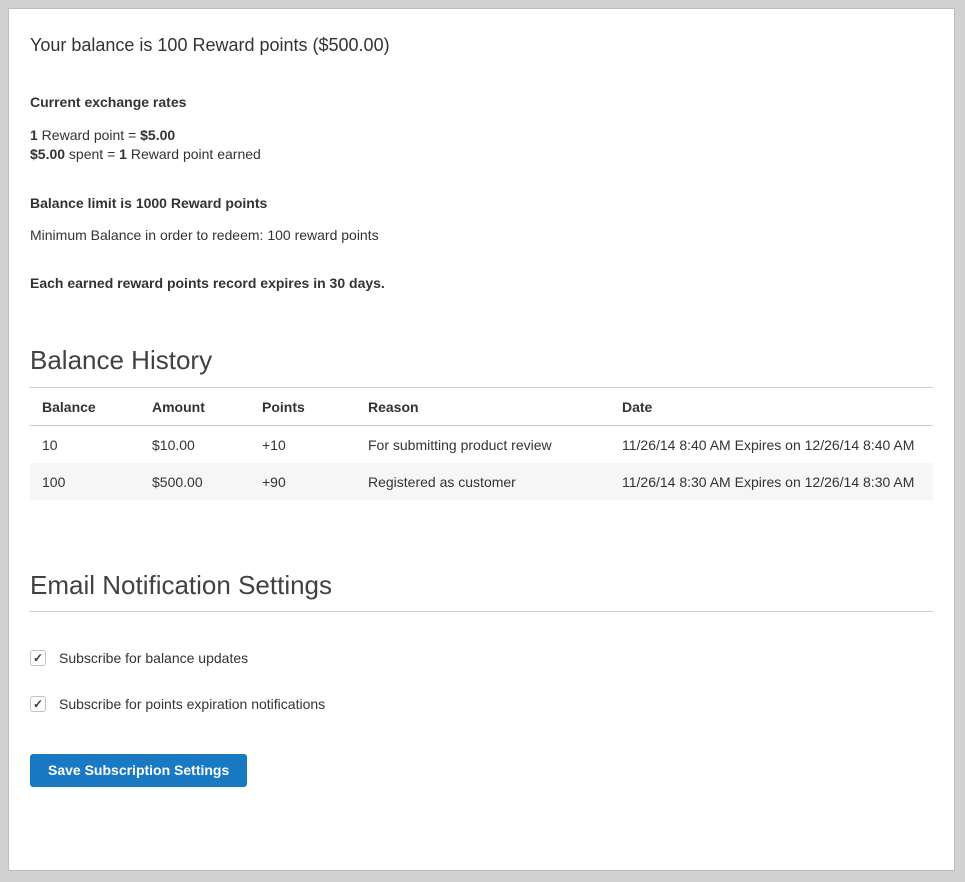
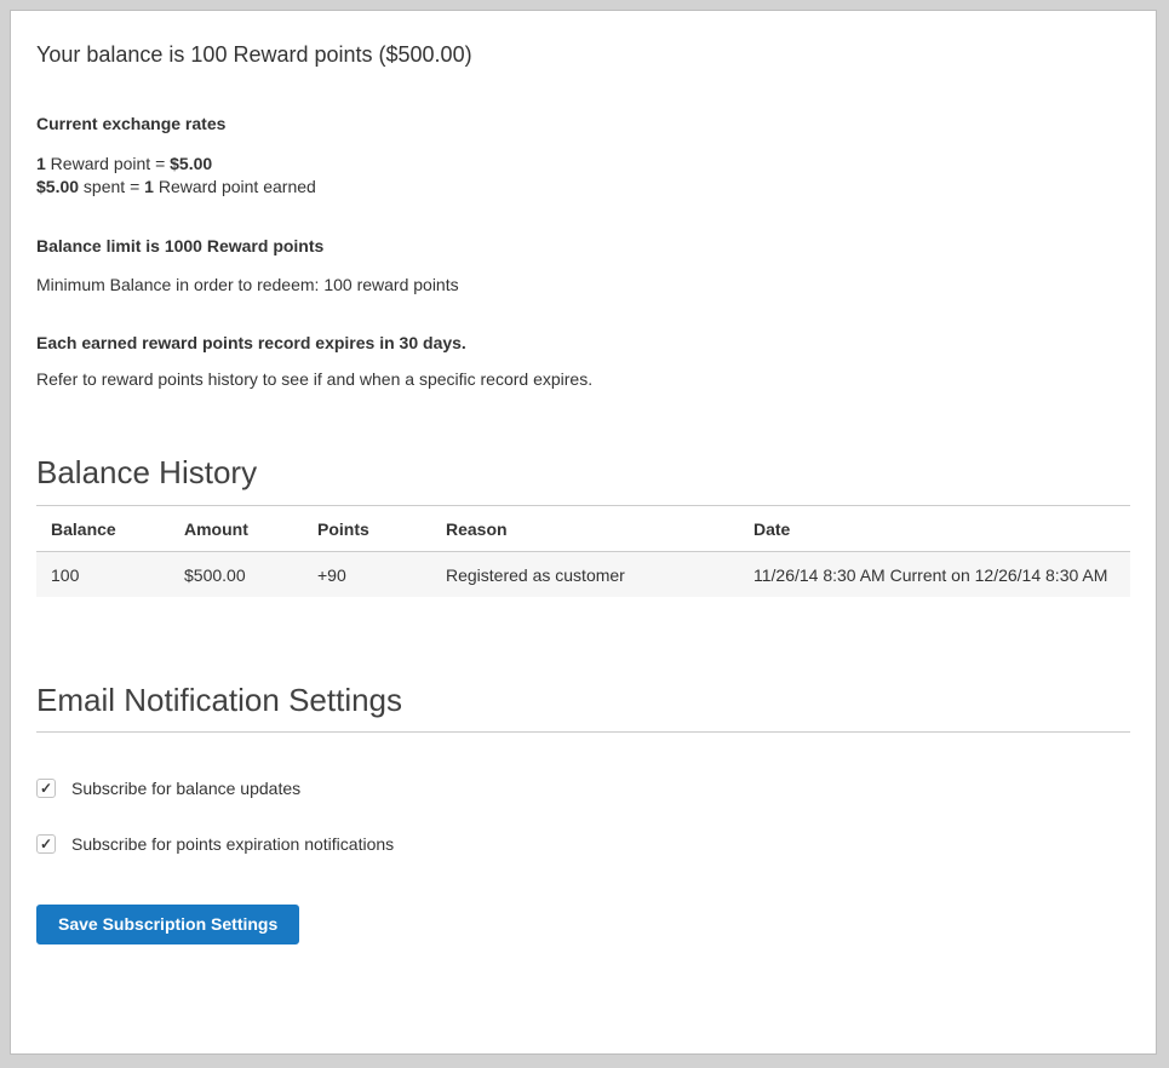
  Your balance is 100 Reward points ($500.00)
  Current exchange rates
  1 Reward point = $5.00
  $5.00 spent = 1 Reward point earned
  Balance limit is 1000 Reward points
  Minimum Balance in order to redeem: 100 reward points
  Each earned reward points record expires in 30 days.
+ Refer to reward points history to see if and when a specific record expires.
  Balance History
  Balance	Amount	Points	Reason	Date
- 10	$10.00	+10	For submitting product review	11/26/14 8:40 AM Expires on 12/26/14 8:40 AM
- 100	$500.00	+90	Registered as customer	11/26/14 8:30 AM Expires on 12/26/14 8:30 AM
+ 100	$500.00	+90	Registered as customer	11/26/14 8:30 AM Current on 12/26/14 8:30 AM
  Email Notification Settings
  ✓
  Subscribe for balance updates
  ✓
  Subscribe for points expiration notifications
  Save Subscription Settings
